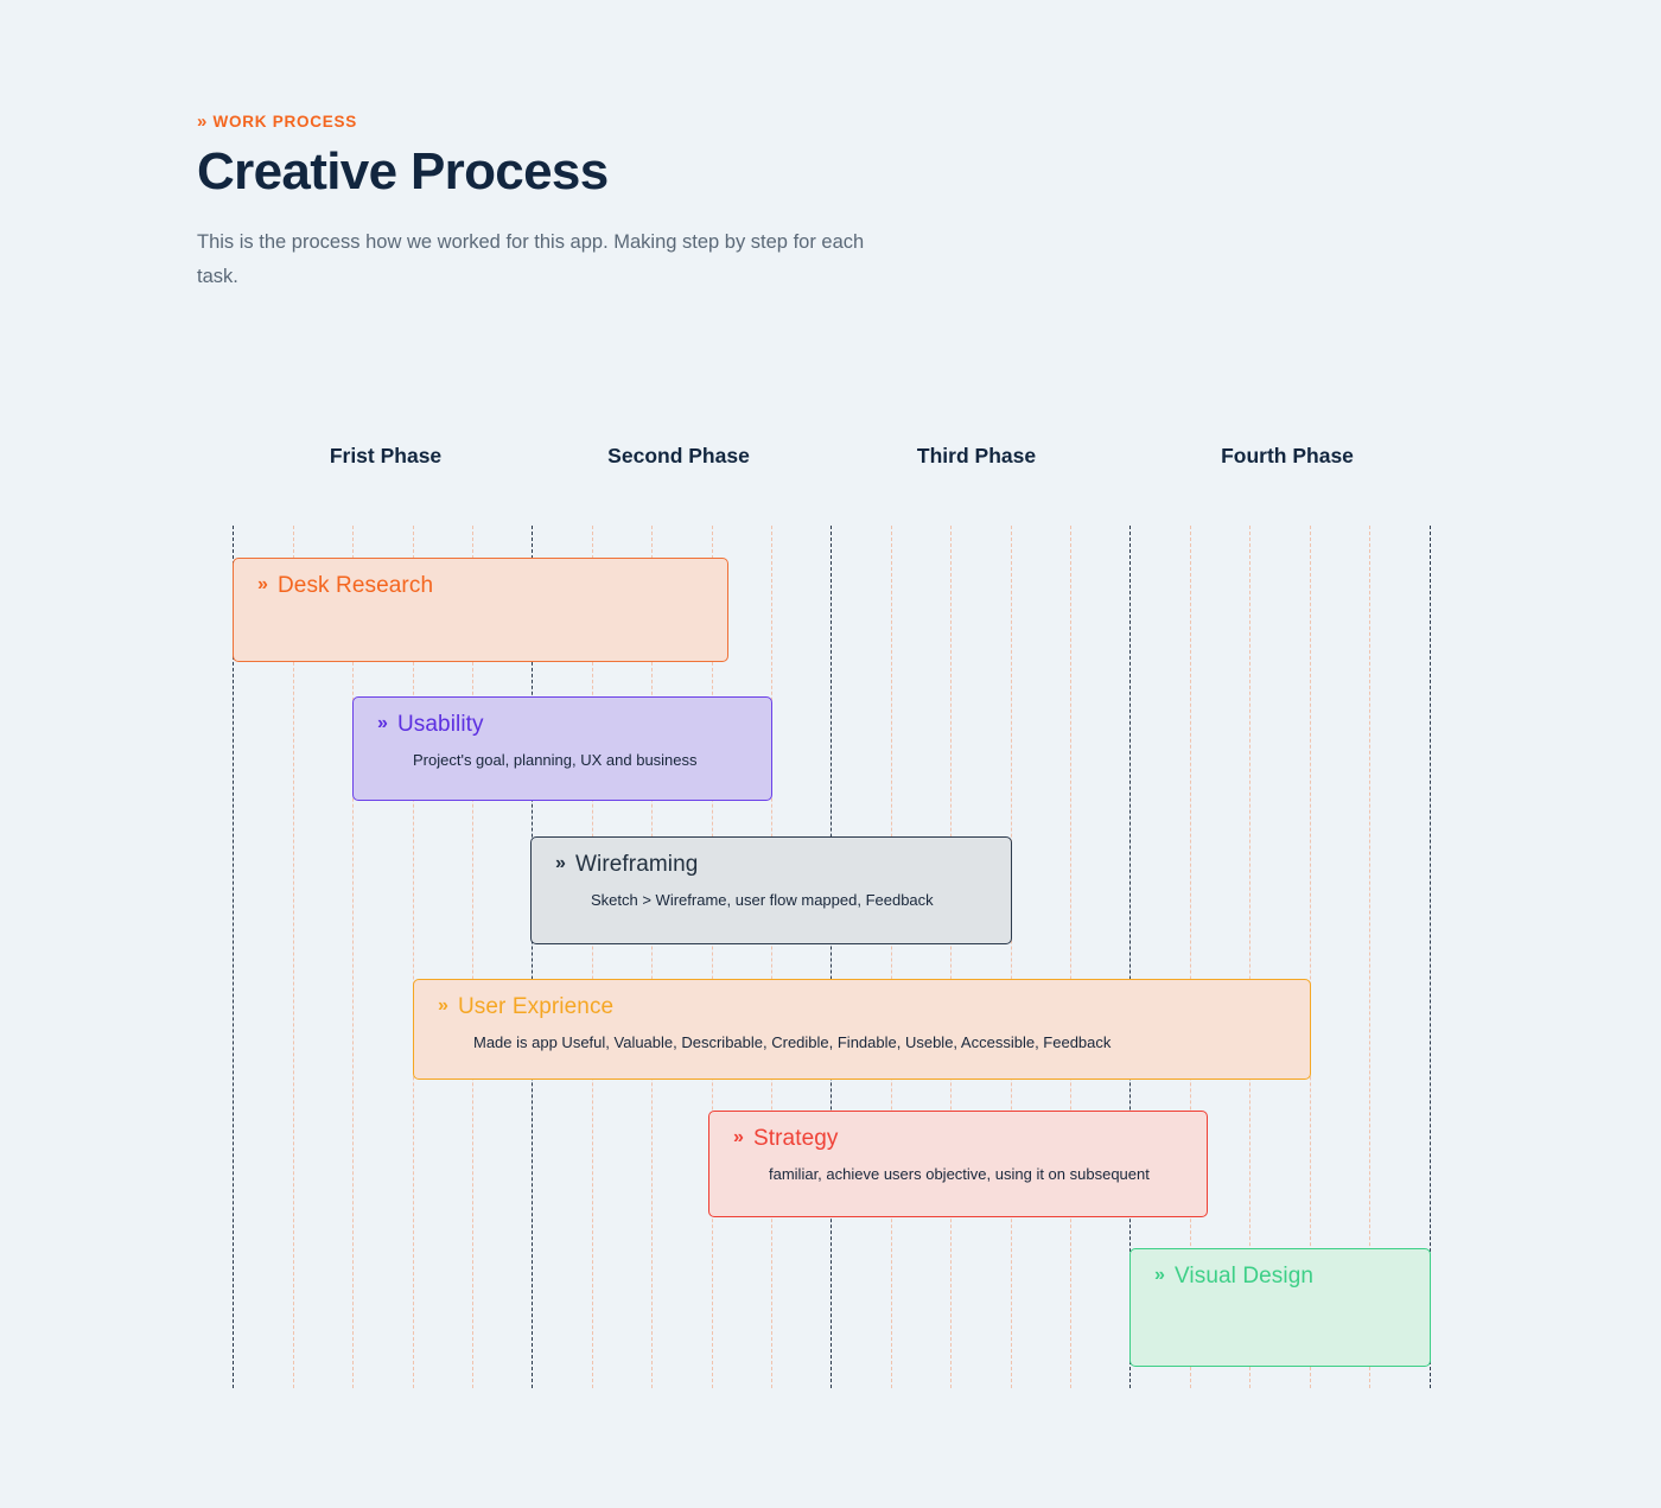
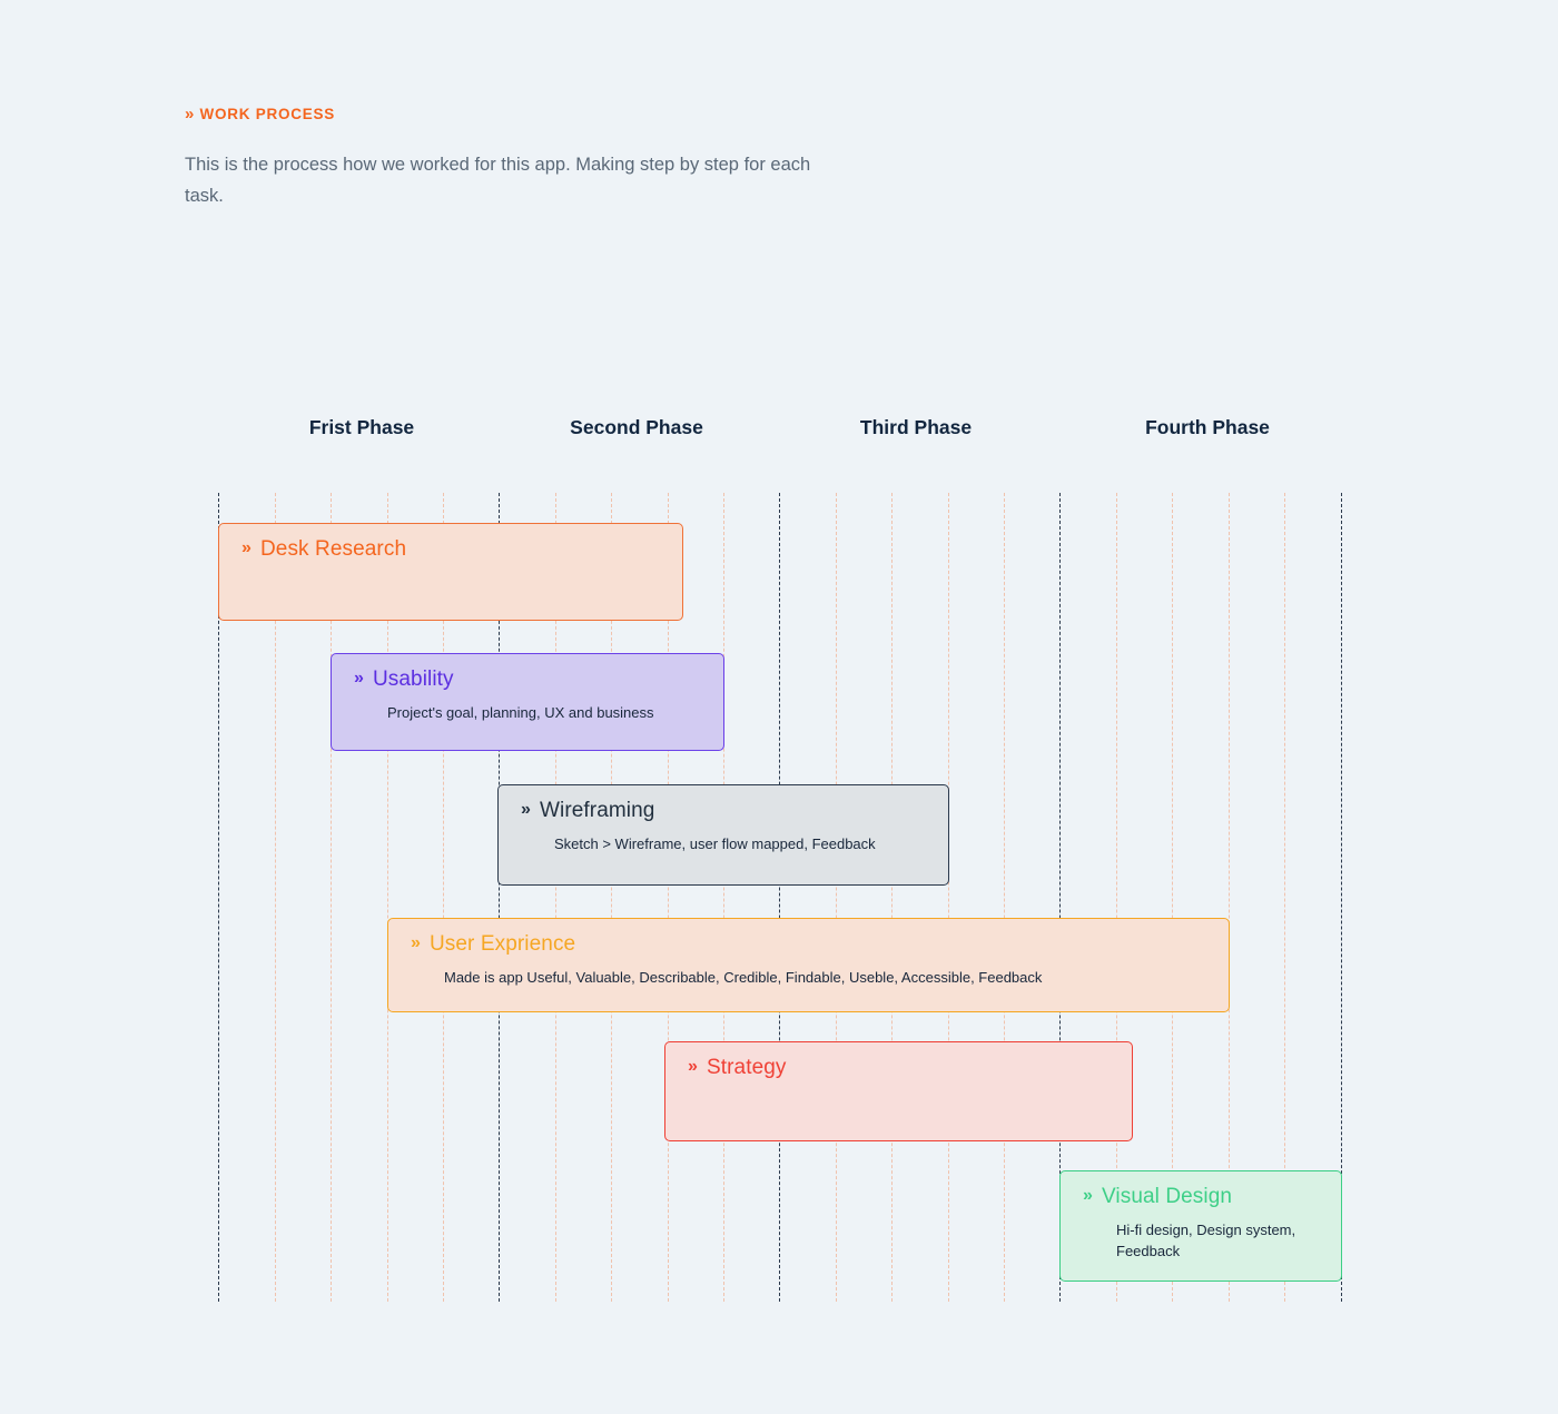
  »
  WORK PROCESS
- Creative Process
  This is the process how we worked for this app. Making step by step for each task.
  Frist Phase
  Second Phase
  Third Phase
  Fourth Phase
  »
  Desk Research
  »
  Usability
  Project's goal, planning, UX and business
  »
  Wireframing
  Sketch > Wireframe, user flow mapped, Feedback
  »
  User Exprience
  Made is app Useful, Valuable, Describable, Credible, Findable, Useble, Accessible, Feedback
  »
  Strategy
- familiar, achieve users objective, using it on subsequent
  »
  Visual Design
+ Hi-fi design, Design system, Feedback
